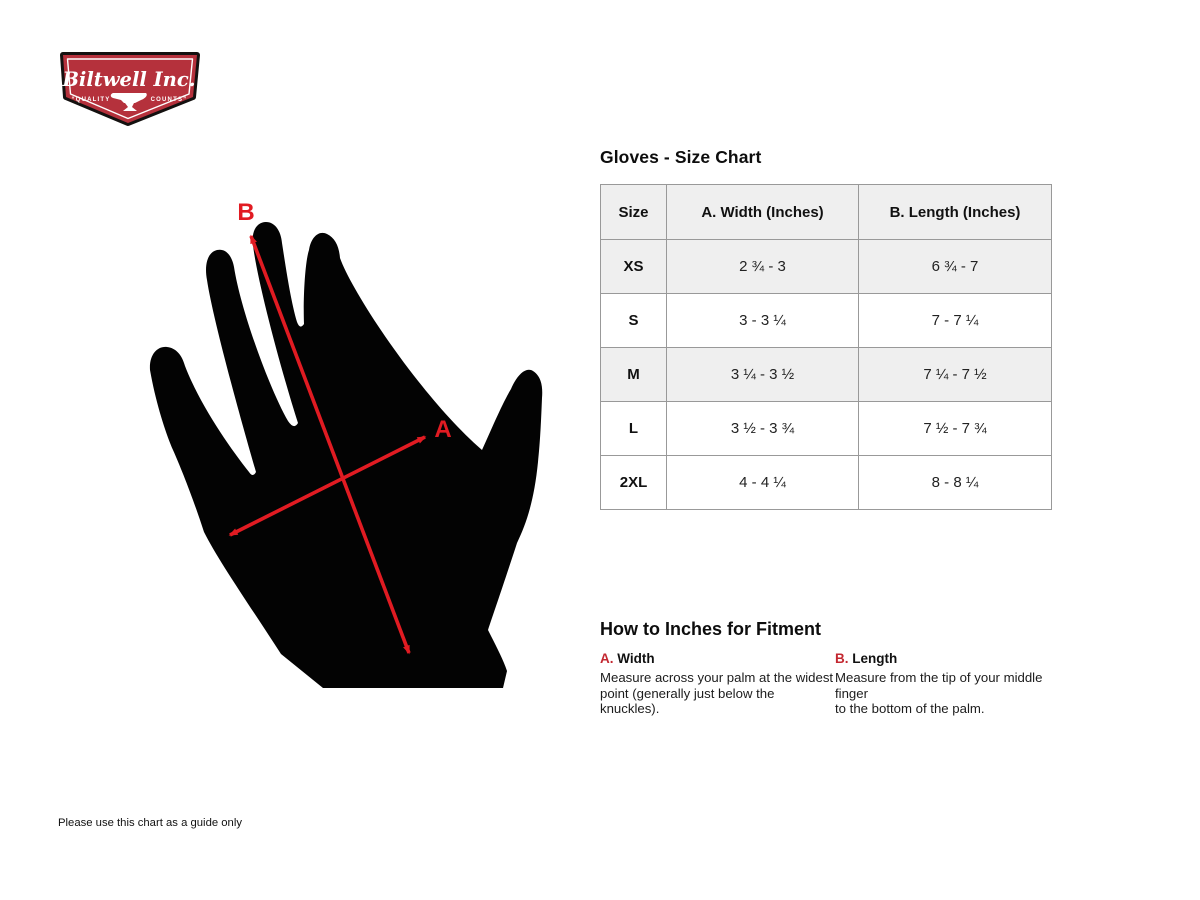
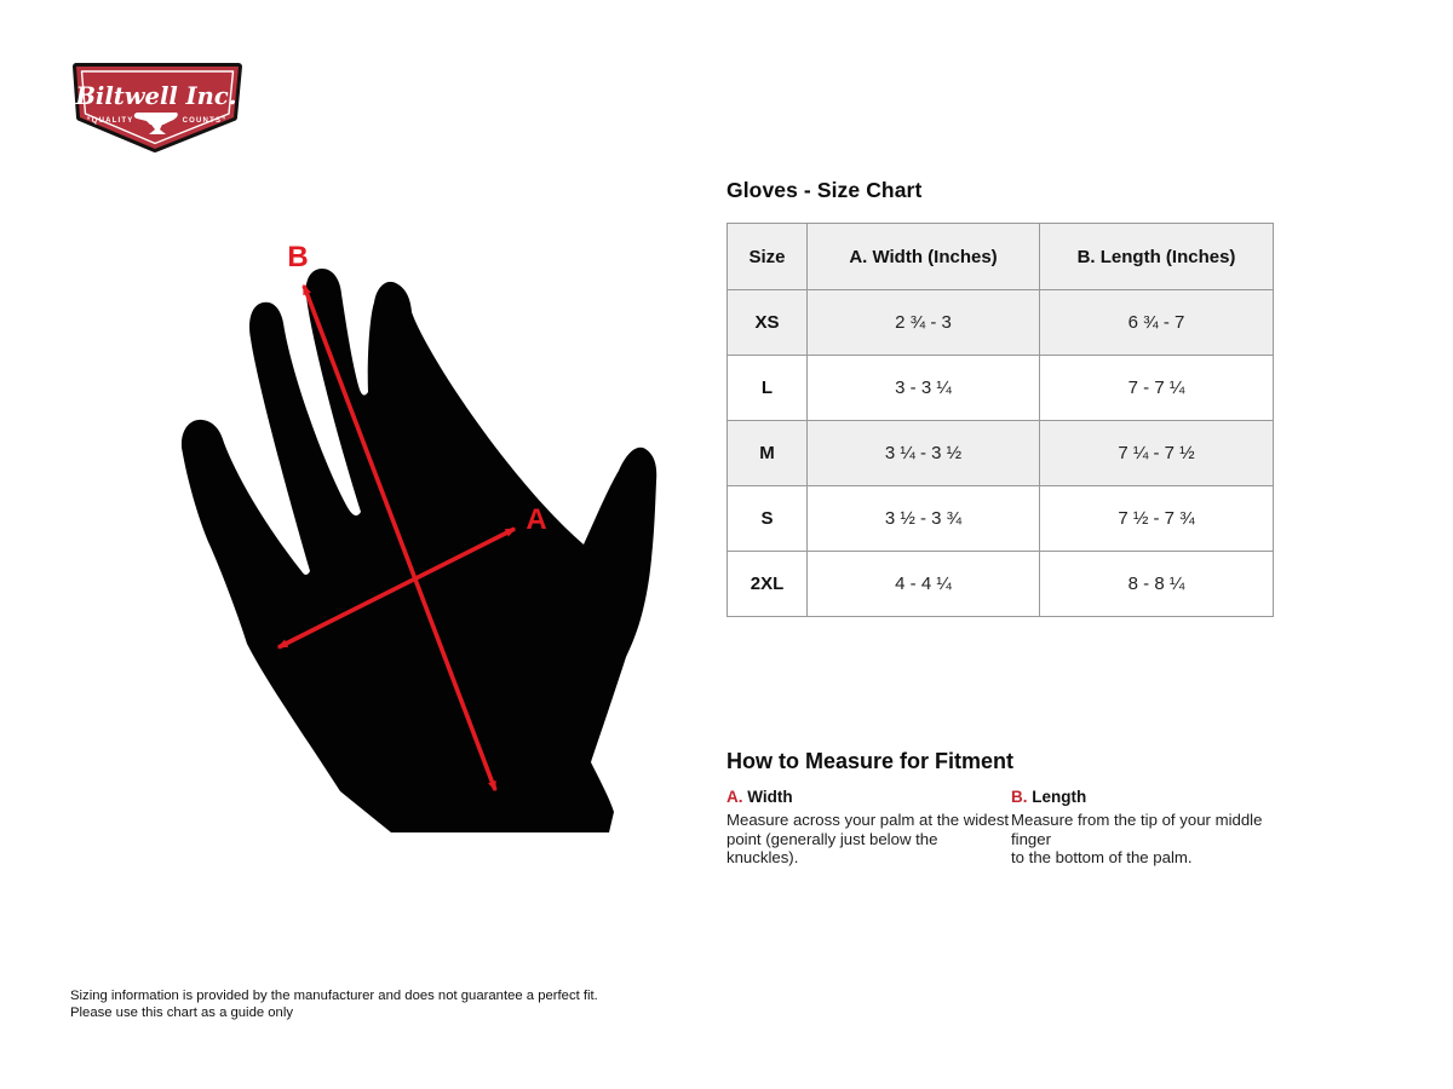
  Biltwell Inc.
  B
  A
  Gloves - Size Chart
  Size	A. Width (Inches)	B. Length (Inches)
  XS	2 ¾ - 3	6 ¾ - 7
- S	3 - 3 ¼	7 - 7 ¼
+ L	3 - 3 ¼	7 - 7 ¼
  M	3 ¼ - 3 ½	7 ¼ - 7 ½
- L	3 ½ - 3 ¾	7 ½ - 7 ¾
+ S	3 ½ - 3 ¾	7 ½ - 7 ¾
  2XL	4 - 4 ¼	8 - 8 ¼
- How to Inches for Fitment
+ How to Measure for Fitment
  A. Width
  Measure across your palm at the widest
  point (generally just below the knuckles).
  B. Length
  Measure from the tip of your middle finger
  to the bottom of the palm.
+ Sizing information is provided by the manufacturer and does not guarantee a perfect fit.
  Please use this chart as a guide only
